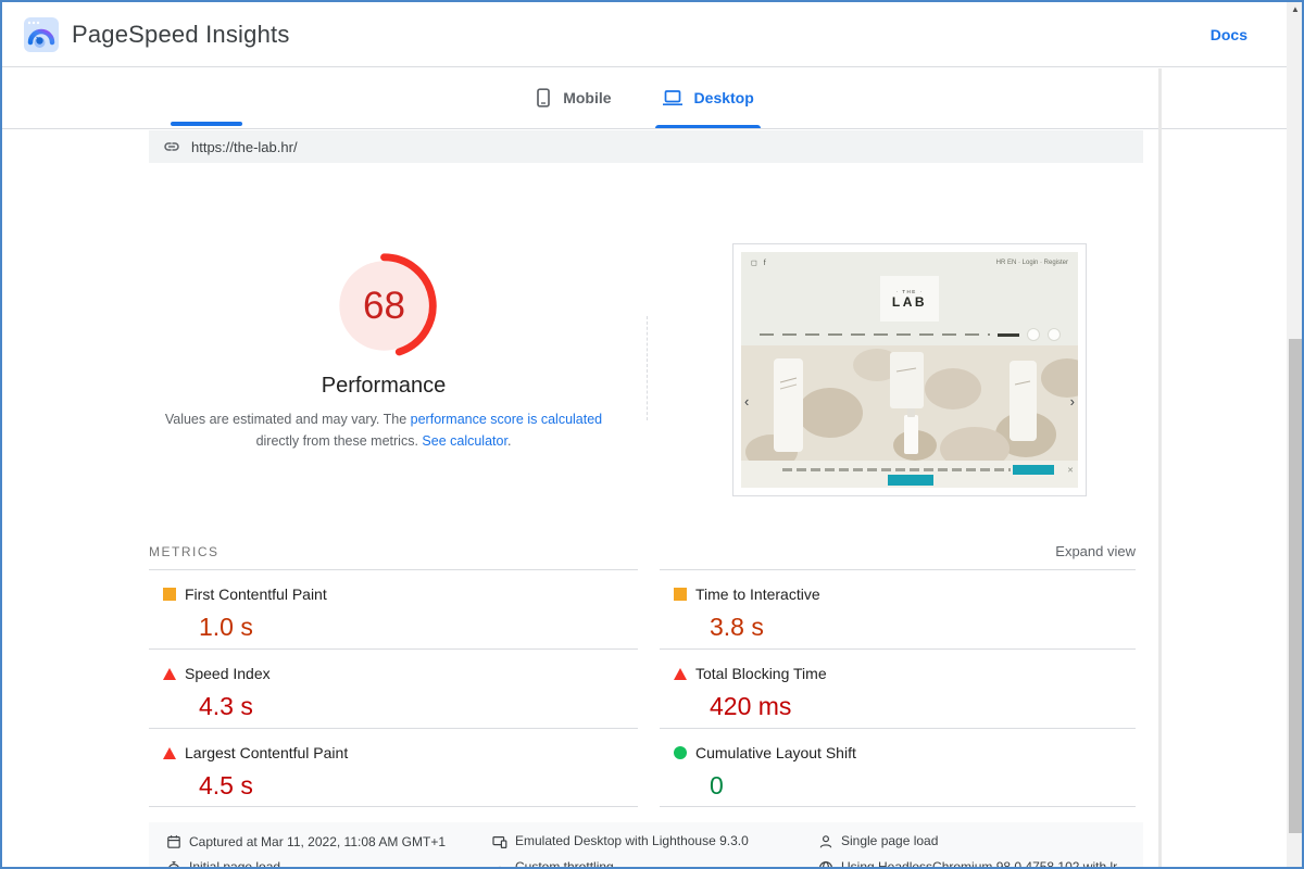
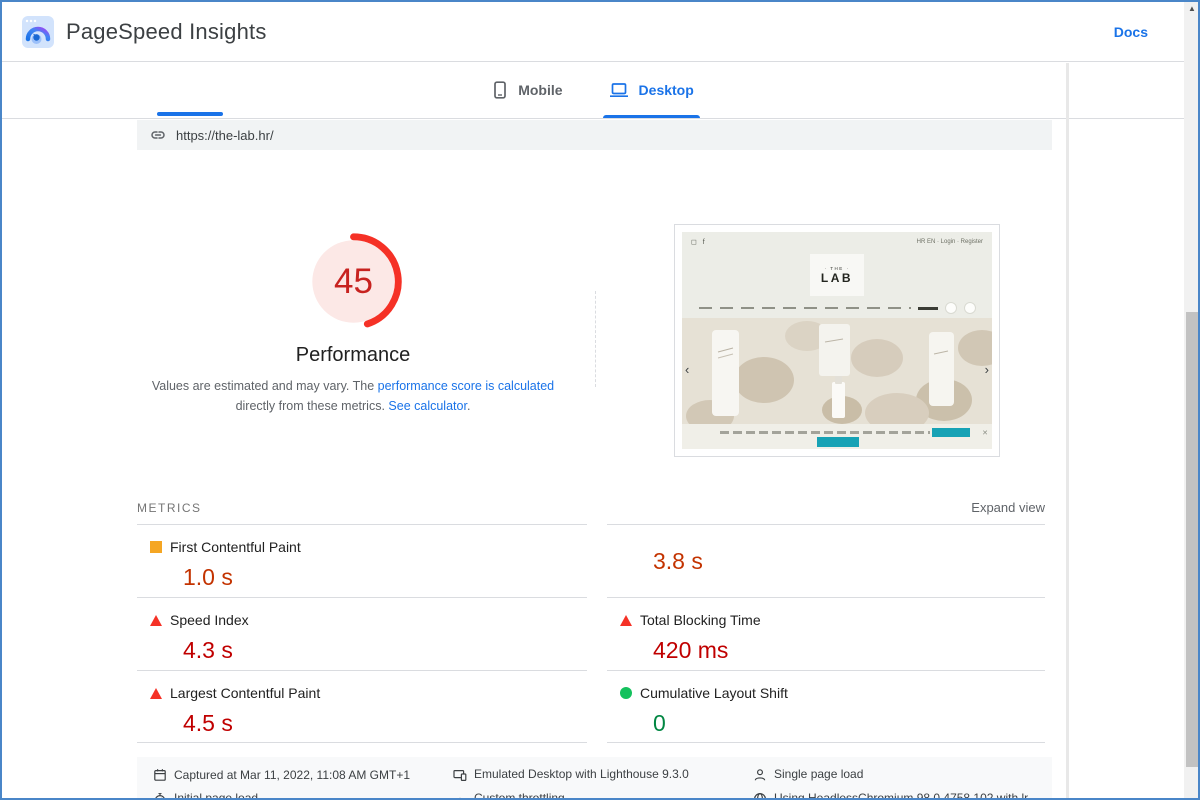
  PageSpeed Insights
  Docs
  Mobile
  Desktop
  https://the-lab.hr/
- 68
+ 45
  Performance
  Values are estimated and may vary. The performance score is calculated
  directly from these metrics. See calculator.
  LAB
  ‹
  ›
  METRICS
  Expand view
  First Contentful Paint
  1.0 s
- Time to Interactive
  3.8 s
  Speed Index
  4.3 s
  Total Blocking Time
  420 ms
  Largest Contentful Paint
  4.5 s
  Cumulative Layout Shift
  0
  Captured at Mar 11, 2022, 11:08 AM GMT+1
  Emulated Desktop with Lighthouse 9.3.0
  Single page load
  ▲
